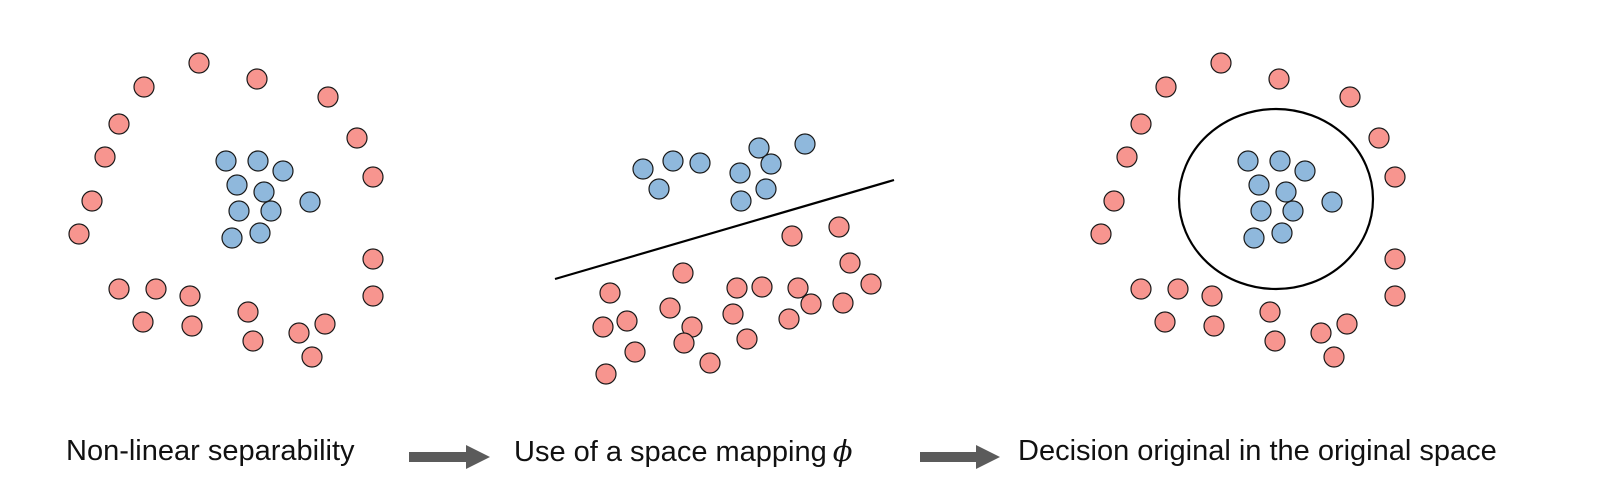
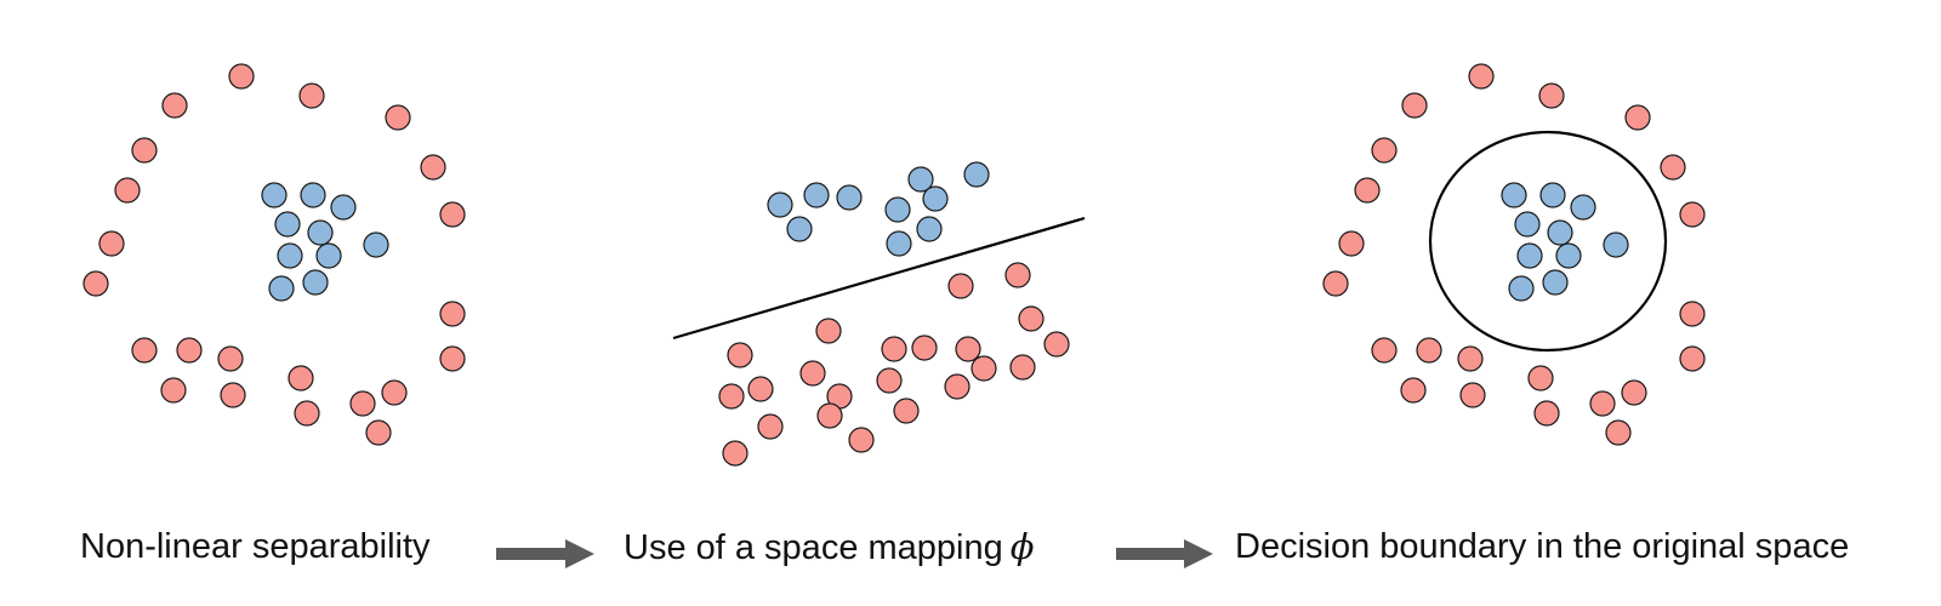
  Non-linear separability
  Use of a space mapping ϕ
- Decision original in the original space
+ Decision boundary in the original space
